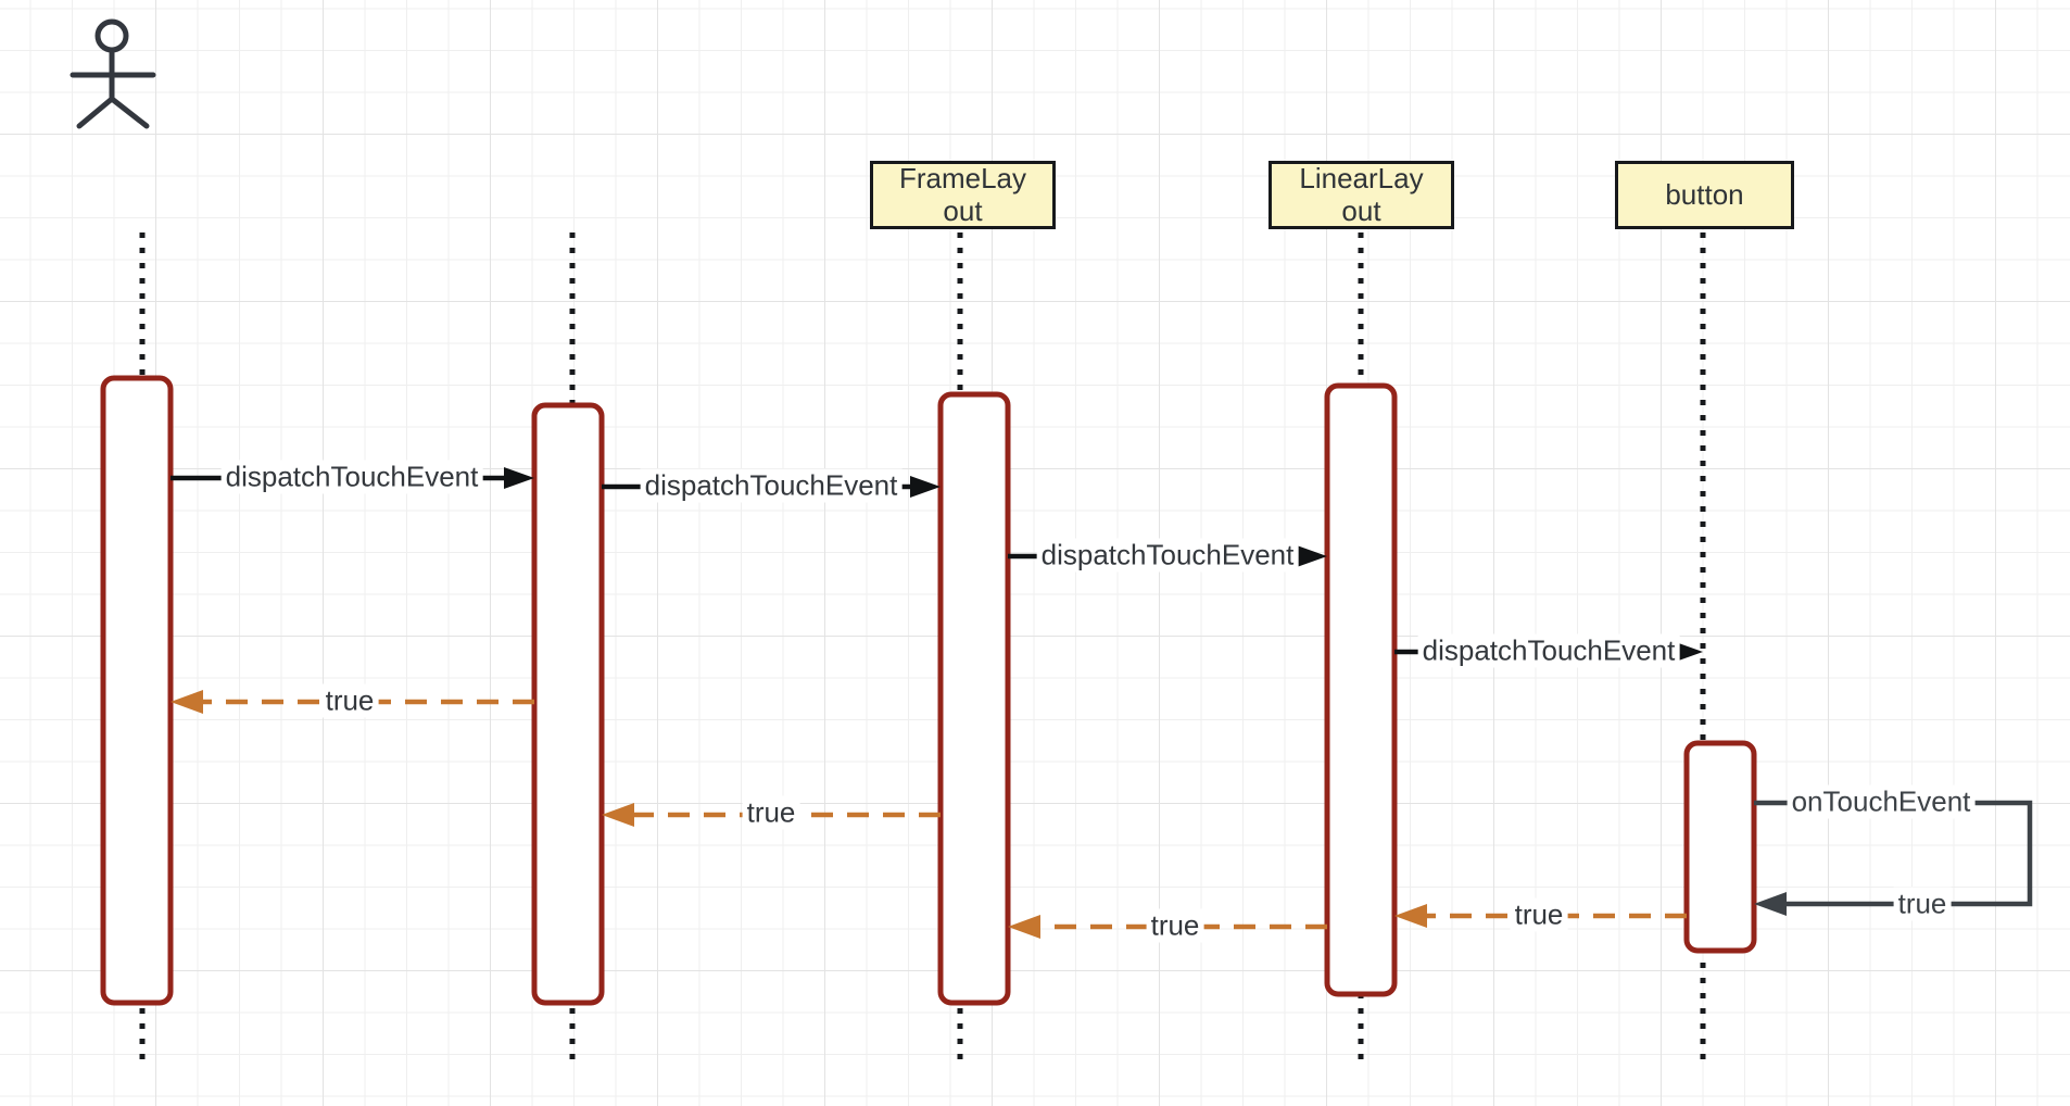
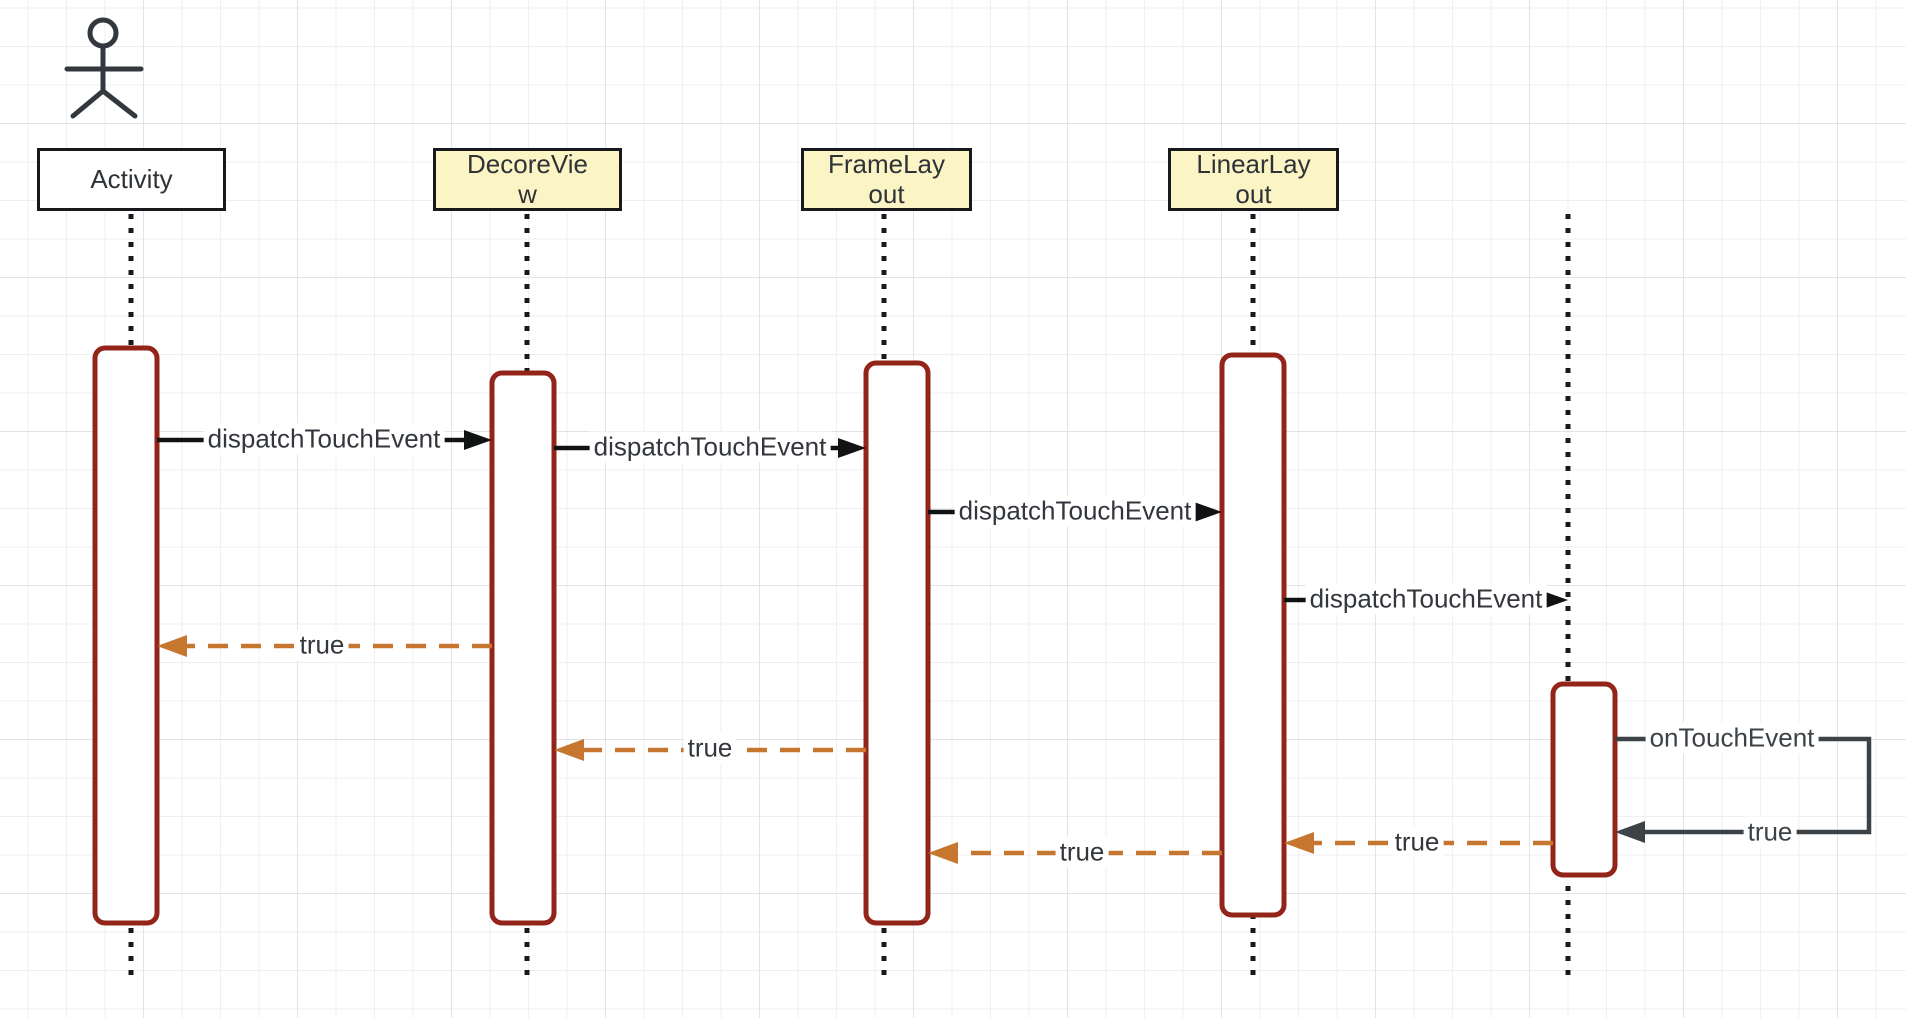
+ Activity
+ DecoreVie
+ w
  FrameLay
  out
  LinearLay
  out
- button
  dispatchTouchEvent
  dispatchTouchEvent
  dispatchTouchEvent
  dispatchTouchEvent
  true
  onTouchEvent
  true
  true
  true
  true
